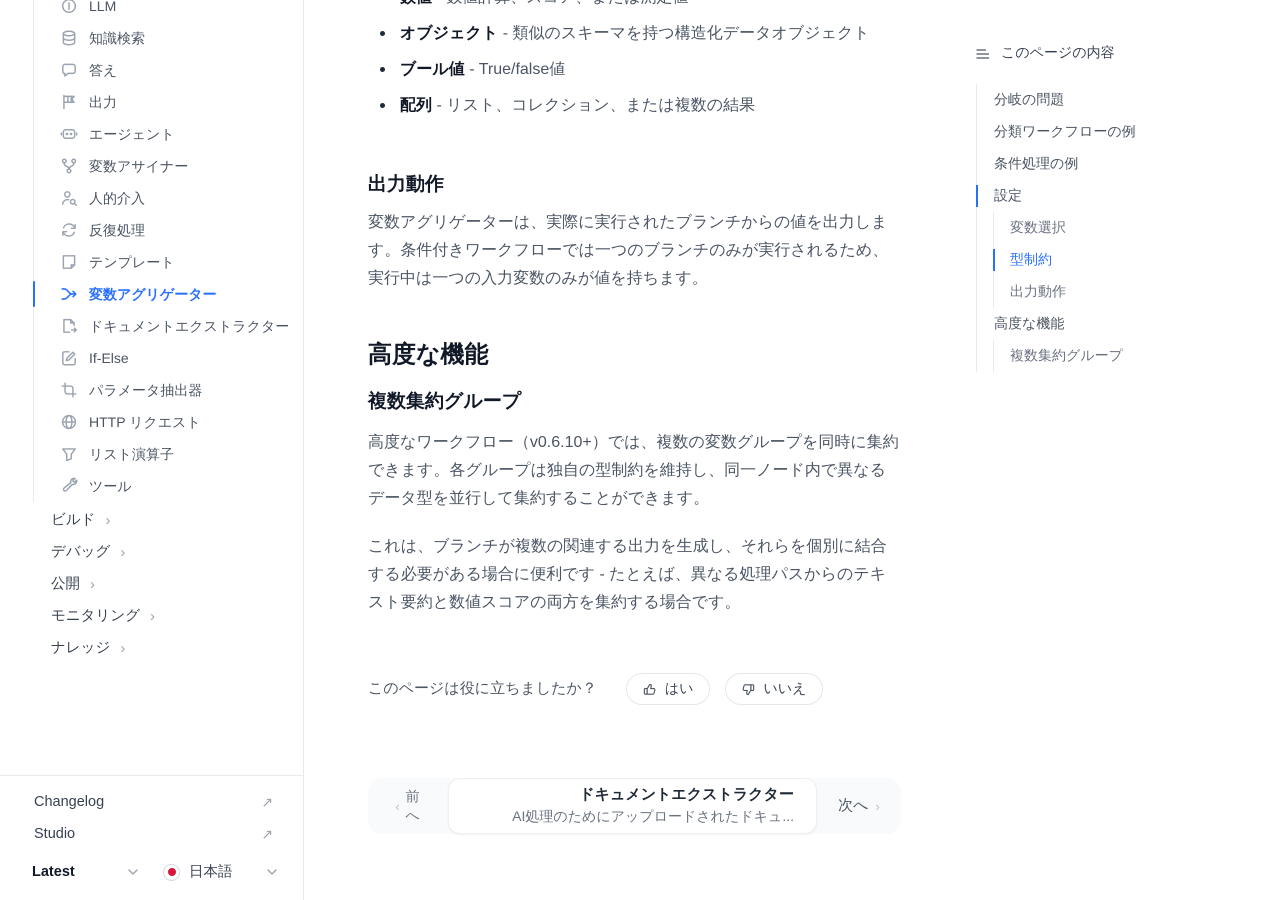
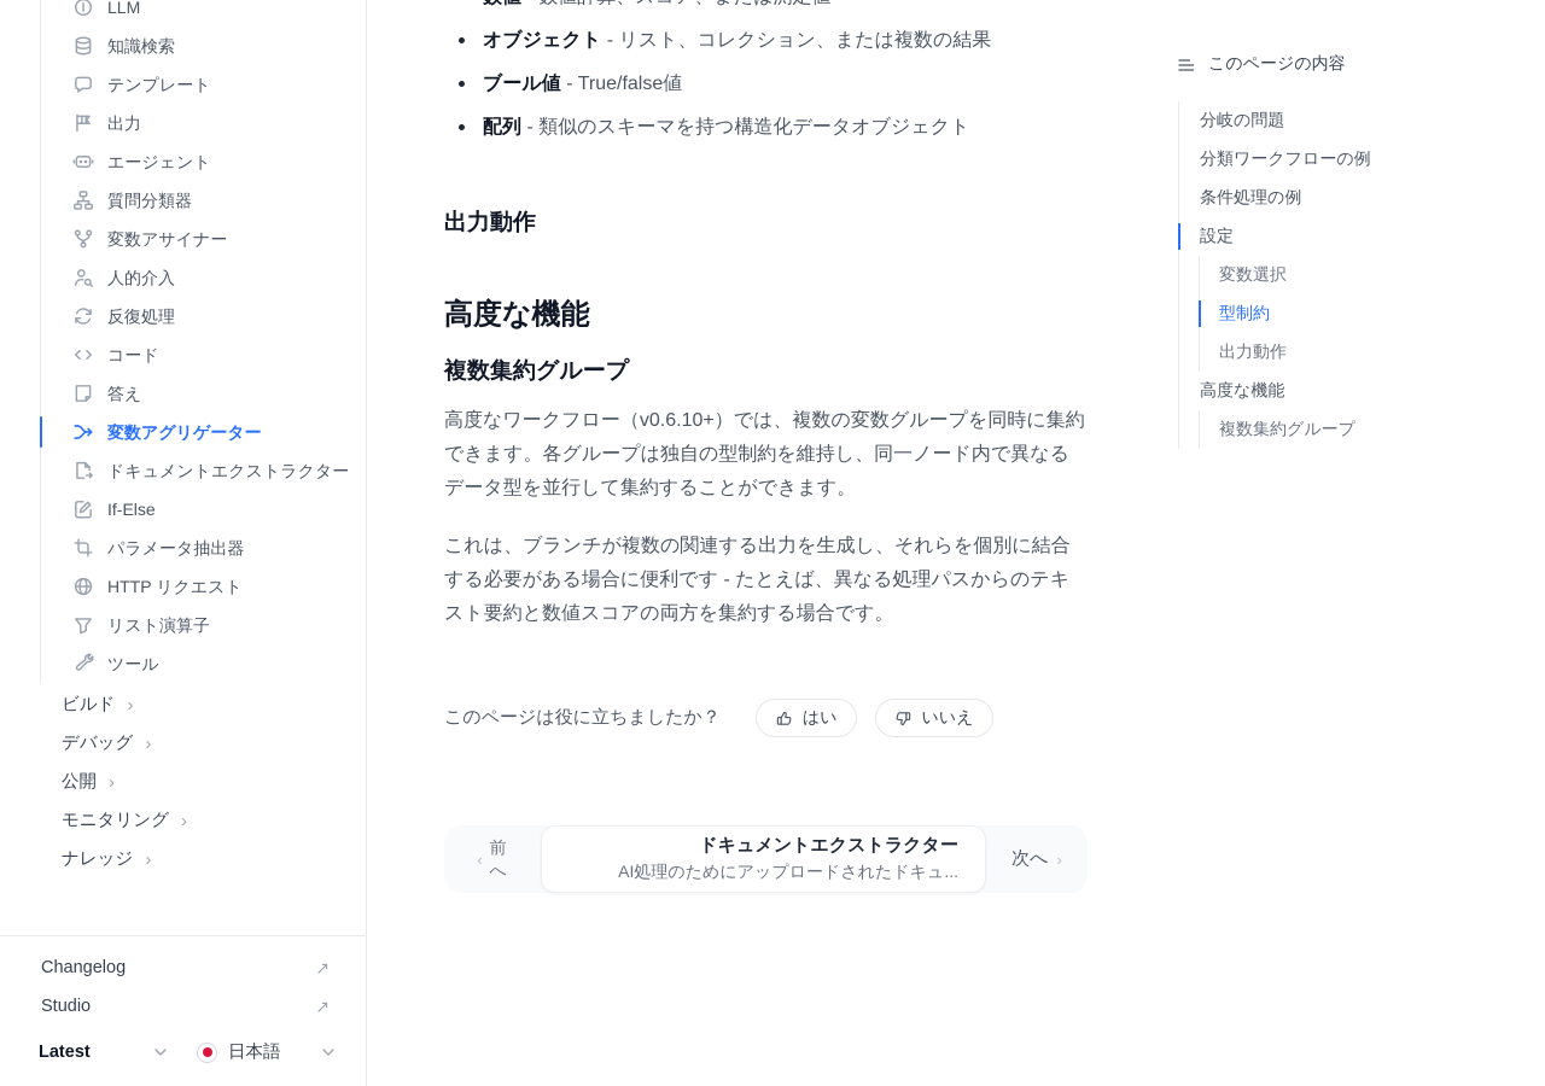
  LLM
  知識検索
- 答え
+ テンプレート
  出力
  エージェント
+ 質問分類器
  変数アサイナー
  人的介入
  反復処理
+ コード
- テンプレート
+ 答え
  変数アグリゲーター
  ドキュメントエクストラクター
  If-Else
  パラメータ抽出器
  HTTP リクエスト
  リスト演算子
  ツール
  ビルド
  ›
  デバッグ
  ›
  公開
  ›
  モニタリング
  ›
  ナレッジ
  ›
  Changelog
  ↗
  Studio
  ↗
  Latest
  日本語
  オブジェクト
- - 類似のスキーマを持つ構造化データオブジェクト
+ - リスト、コレクション、または複数の結果
  ブール値
  - True/false値
  配列
- - リスト、コレクション、または複数の結果
+ - 類似のスキーマを持つ構造化データオブジェクト
  出力動作
- 変数アグリゲーターは、実際に実行されたブランチからの値を出力します。条件付きワークフローでは一つのブランチのみが実行されるため、実行中は一つの入力変数のみが値を持ちます。
  高度な機能
  複数集約グループ
  高度なワークフロー（v0.6.10+）では、複数の変数グループを同時に集約できます。各グループは独自の型制約を維持し、同一ノード内で異なるデータ型を並行して集約することができます。
  これは、ブランチが複数の関連する出力を生成し、それらを個別に結合する必要がある場合に便利です - たとえば、異なる処理パスからのテキスト要約と数値スコアの両方を集約する場合です。
  このページは役に立ちましたか？
  はい
  いいえ
  ‹
  前へ
  ドキュメントエクストラクター
  AI処理のためにアップロードされたドキュ...
  次へ
  ›
  このページの内容
  分岐の問題
  分類ワークフローの例
  条件処理の例
  設定
  変数選択
  型制約
  出力動作
  高度な機能
  複数集約グループ
